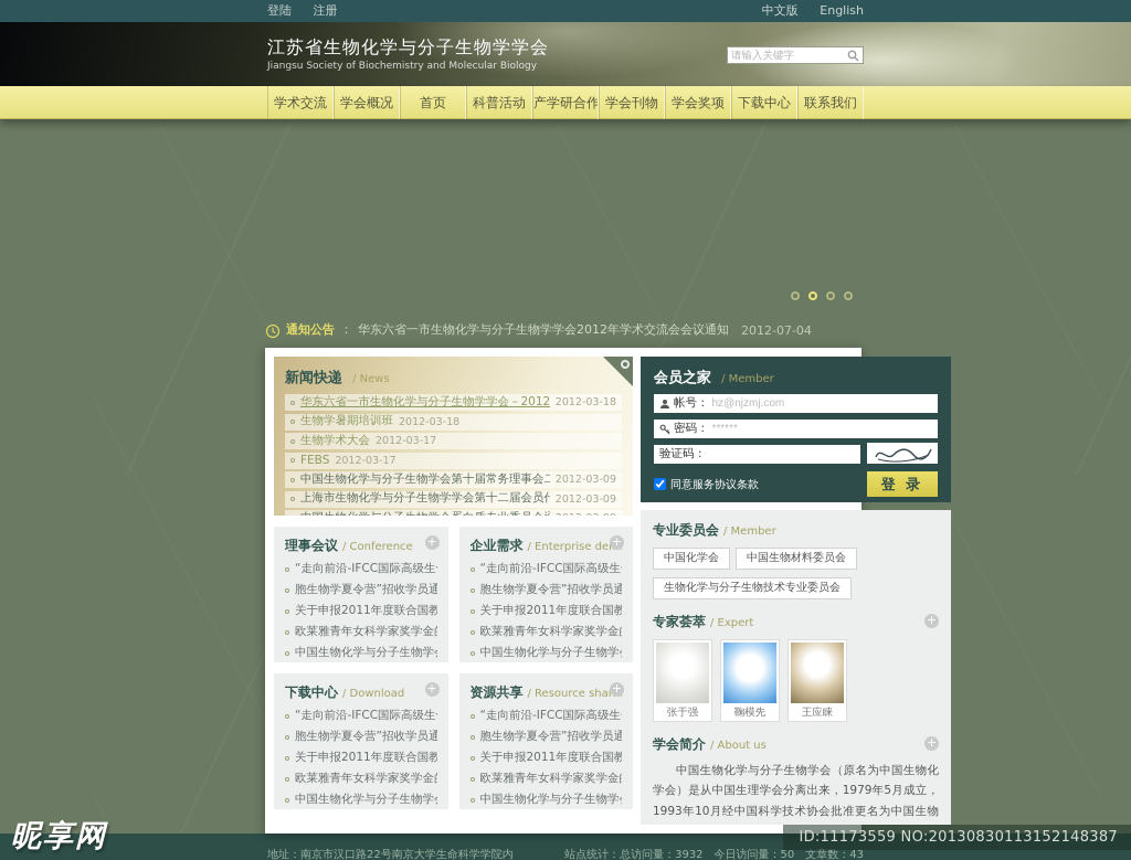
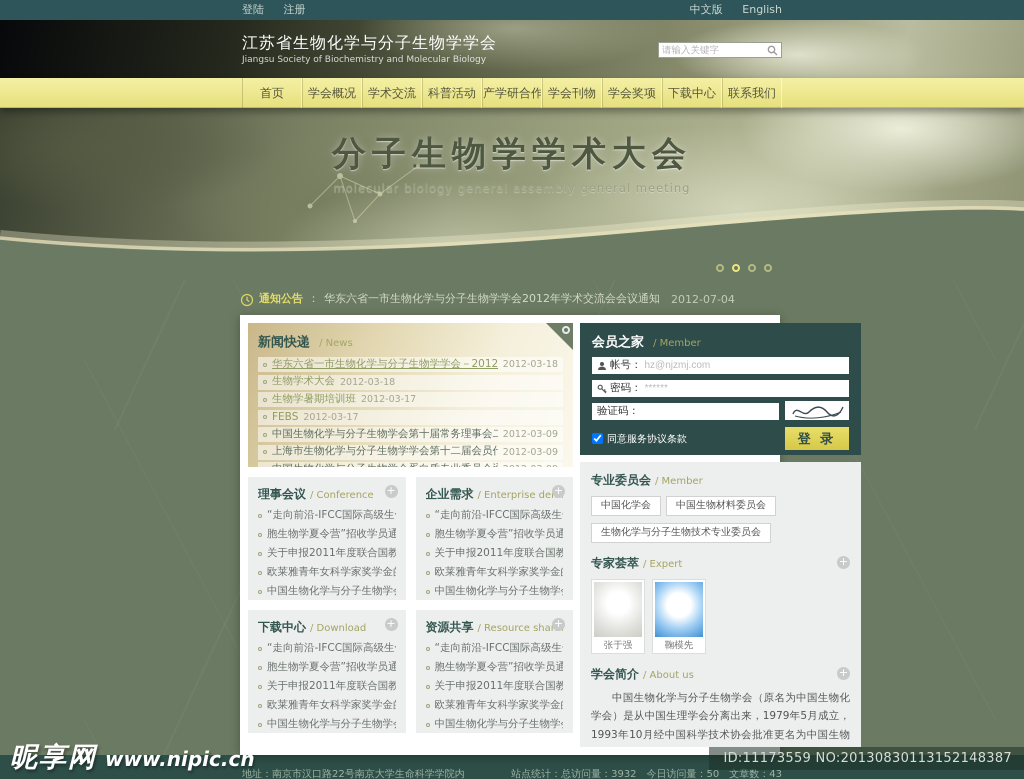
  登陆 注册
  中文版 English
  江苏省生物化学与分子生物学学会
  Jiangsu Society of Biochemistry and Molecular Biology
  请输入关键字
- 学术交流
+ 首页
  学会概况
- 首页
+ 学术交流
  科普活动
  产学研合作
  学会刊物
  学会奖项
  下载中心
  联系我们
+ 分子生物学学术大会
+ molecular biology general assembly general meeting
  通知公告
  ：
  华东六省一市生物化学与分子生物学学会2012年学术交流会会议通知
  2012-07-04
  新闻快递 / News
  2012-03-18
- 生物学暑期培训班
+ 生物学术大会
  2012-03-18
- 生物学术大会
+ 生物学暑期培训班
  2012-03-17
  FEBS
  2012-03-17
  2012-03-09
  2012-03-09
  理事会议
  / Conference
  “走向前沿-IFCC国际高级生
  胞生物学夏令营”招收学员通
  关于申报2011年度联合国教
  欧莱雅青年女科学家奖学金
  中国生物化学与分子生物学
  企业需求
  / Enterprise de
  “走向前沿-IFCC国际高级生
  胞生物学夏令营”招收学员通
  关于申报2011年度联合国教
  欧莱雅青年女科学家奖学金
  中国生物化学与分子生物学
  下载中心
  / Download
  “走向前沿-IFCC国际高级生
  胞生物学夏令营”招收学员通
  关于申报2011年度联合国教
  欧莱雅青年女科学家奖学金
  中国生物化学与分子生物学
  资源共享
  / Resource sha
  “走向前沿-IFCC国际高级生
  胞生物学夏令营”招收学员通
  关于申报2011年度联合国教
  欧莱雅青年女科学家奖学金
  中国生物化学与分子生物学
  会员之家 / Member
  帐号：
  hz@njzmj.com
  密码：
  ******
  验证码：
  同意服务协议条款
  登 录
  专业委员会
  / Member
  中国化学会
  中国生物材料委员会
  生物化学与分子生物技术专业委员会
  专家荟萃
  / Expert
  张于强
  鞠模先
- 王应睐
  学会简介
  / About us
  中国生物化学与分子生物学会（原名为中国生物化学会）是从中国生理学会分离出来，1979年5月成立，1993年10月经中国科学技术协会批准更名为中国生物
  地址：南京市汉口路22号南京大学生命科学学院内
  站点统计：总访问量：3932 今日访问量：50 文章数：43
  昵享网
+ www.nipic.cn
  ID:11173559 NO:20130830113152148387
